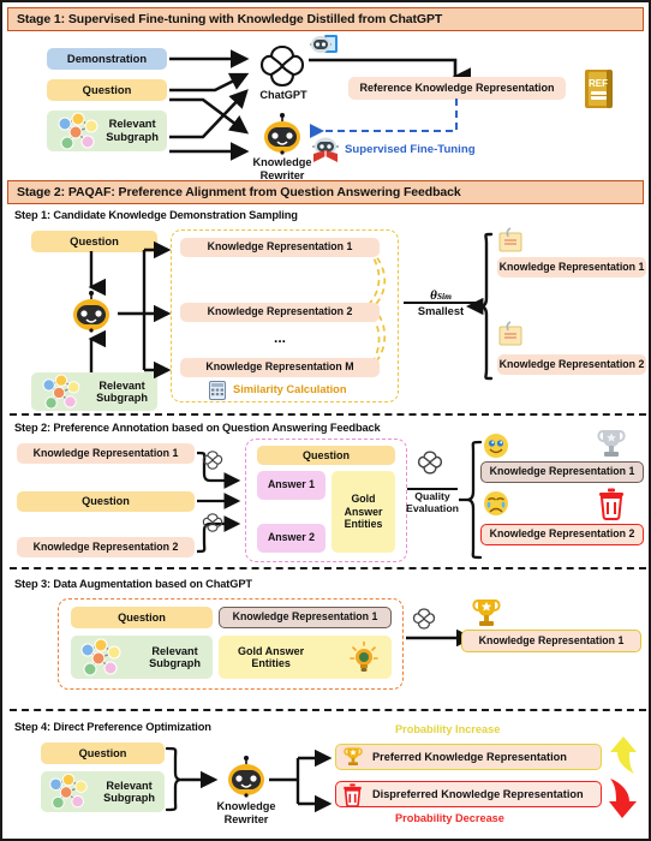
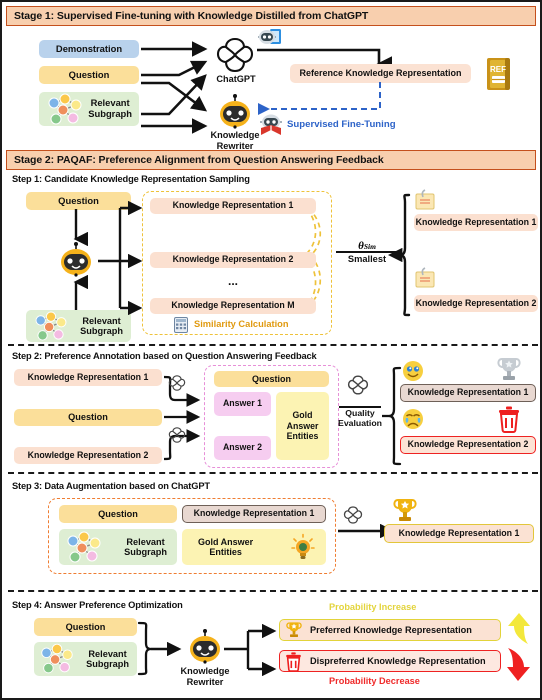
  Stage 1: Supervised Fine-tuning with Knowledge Distilled from ChatGPT
  Demonstration
  Question
  Relevant
  Subgraph
  ChatGPT
  Knowledge
  Rewriter
  Reference Knowledge Representation
  REF
  Supervised Fine-Tuning
  Stage 2: PAQAF: Preference Alignment from Question Answering Feedback
- Step 1: Candidate Knowledge Demonstration Sampling
+ Step 1: Candidate Knowledge Representation Sampling
  Question
  Relevant
  Subgraph
  Knowledge Representation 1
  Knowledge Representation 2
  ...
  Knowledge Representation M
  Similarity Calculation
  θSim
  Smallest
  Knowledge Representation 1
  Knowledge Representation 2
  Step 2: Preference Annotation based on Question Answering Feedback
  Knowledge Representation 1
  Question
  Knowledge Representation 2
  Question
  Answer 1
  Answer 2
  Gold
  Answer
  Entities
  Quality
  Evaluation
  Knowledge Representation 1
  Knowledge Representation 2
  Step 3: Data Augmentation based on ChatGPT
  Question
  Knowledge Representation 1
  Relevant
  Subgraph
  Gold Answer
  Entities
  Knowledge Representation 1
- Step 4: Direct Preference Optimization
+ Step 4: Answer Preference Optimization
  Question
  Relevant
  Subgraph
  Knowledge
  Rewriter
  Probability Increase
  Preferred Knowledge Representation
  Dispreferred Knowledge Representation
  Probability Decrease
